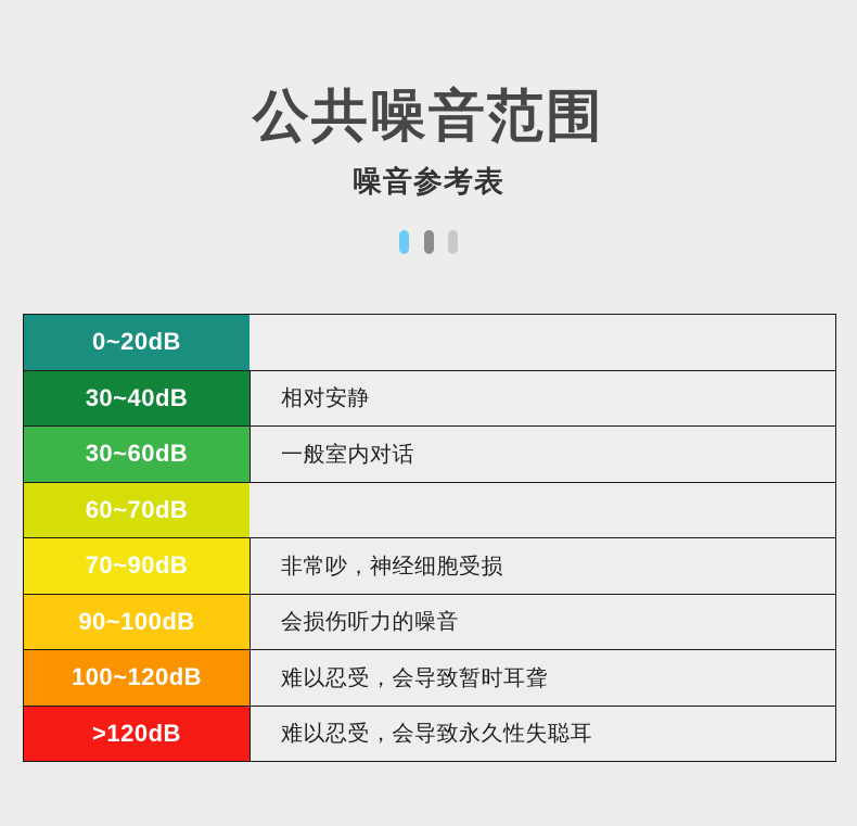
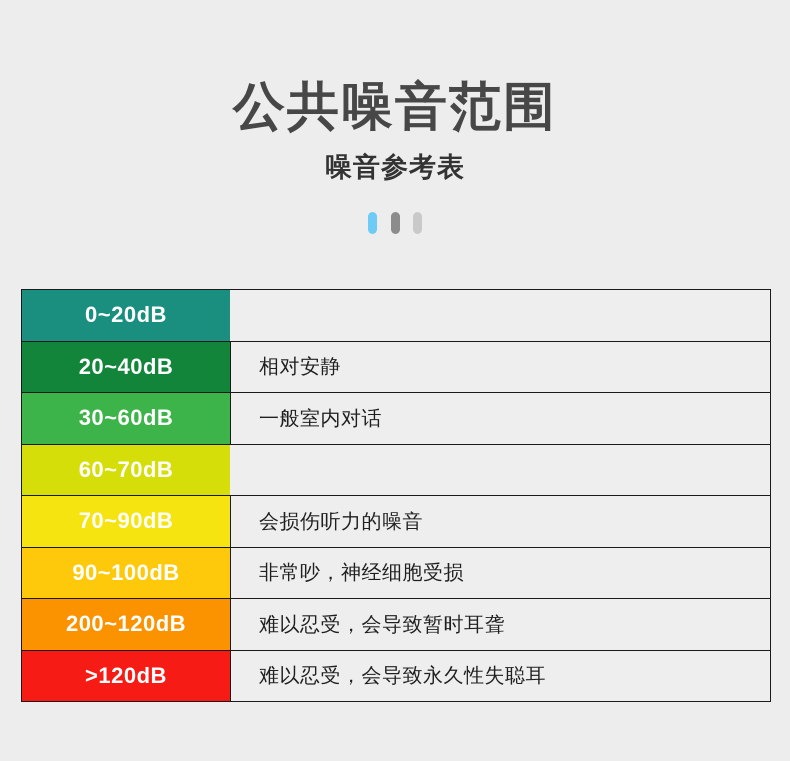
  公共噪音范围
  噪音参考表
  0~20dB
- 30~40dB
+ 20~40dB
  相对安静
  30~60dB
  一般室内对话
  60~70dB
  70~90dB
- 非常吵，神经细胞受损
+ 会损伤听力的噪音
  90~100dB
- 会损伤听力的噪音
+ 非常吵，神经细胞受损
- 100~120dB
+ 200~120dB
  难以忍受，会导致暂时耳聋
  >120dB
  难以忍受，会导致永久性失聪耳
